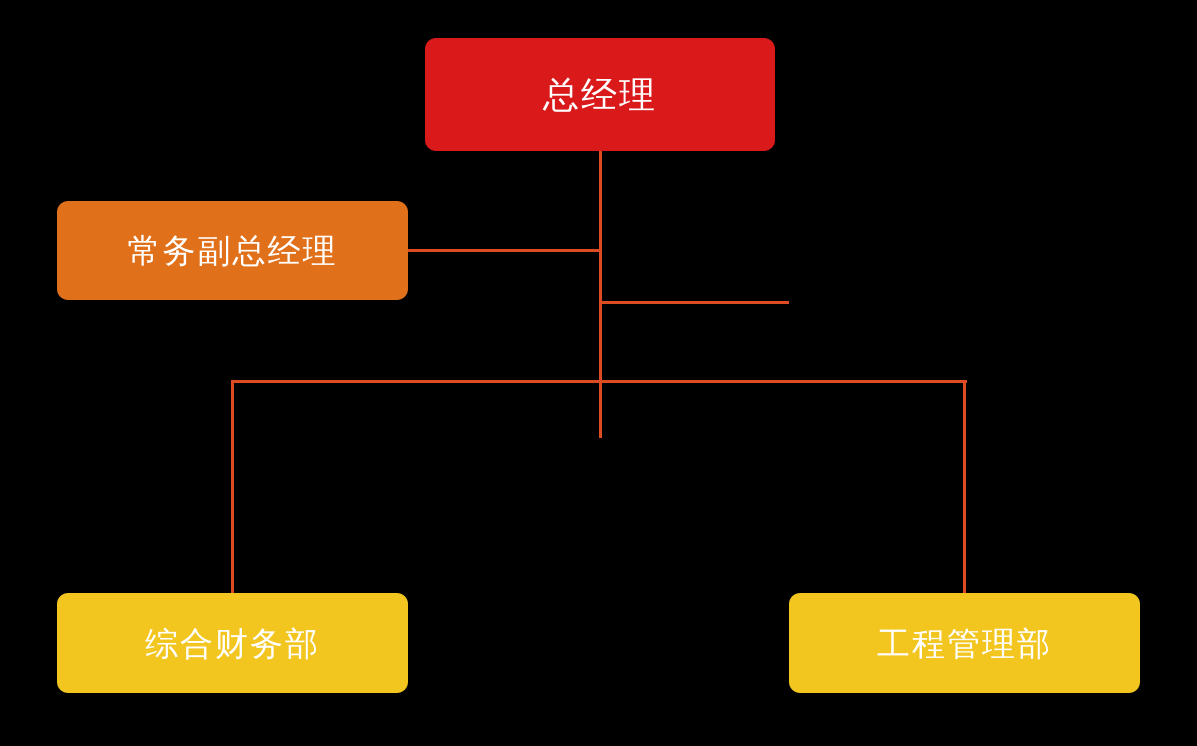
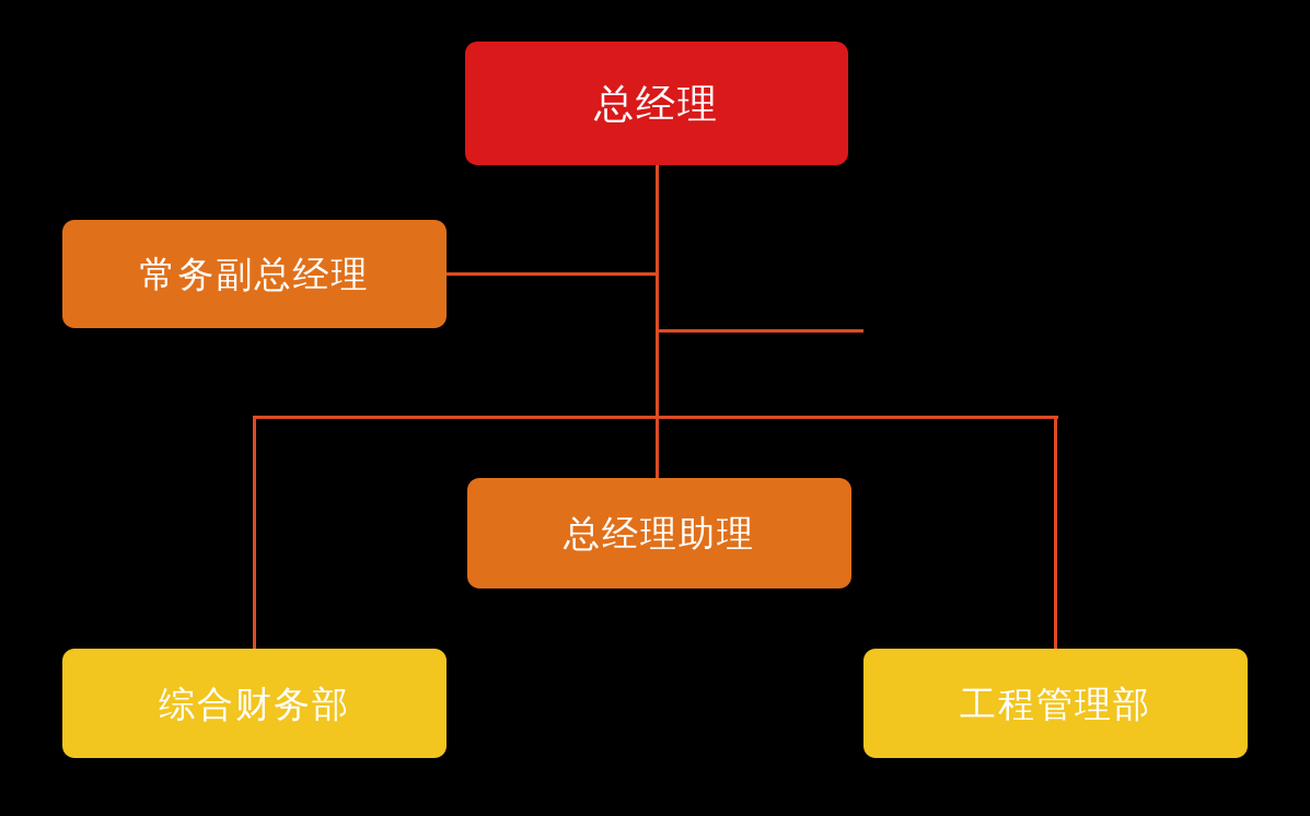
  总经理
  常务副总经理
+ 总经理助理
  综合财务部
  工程管理部
